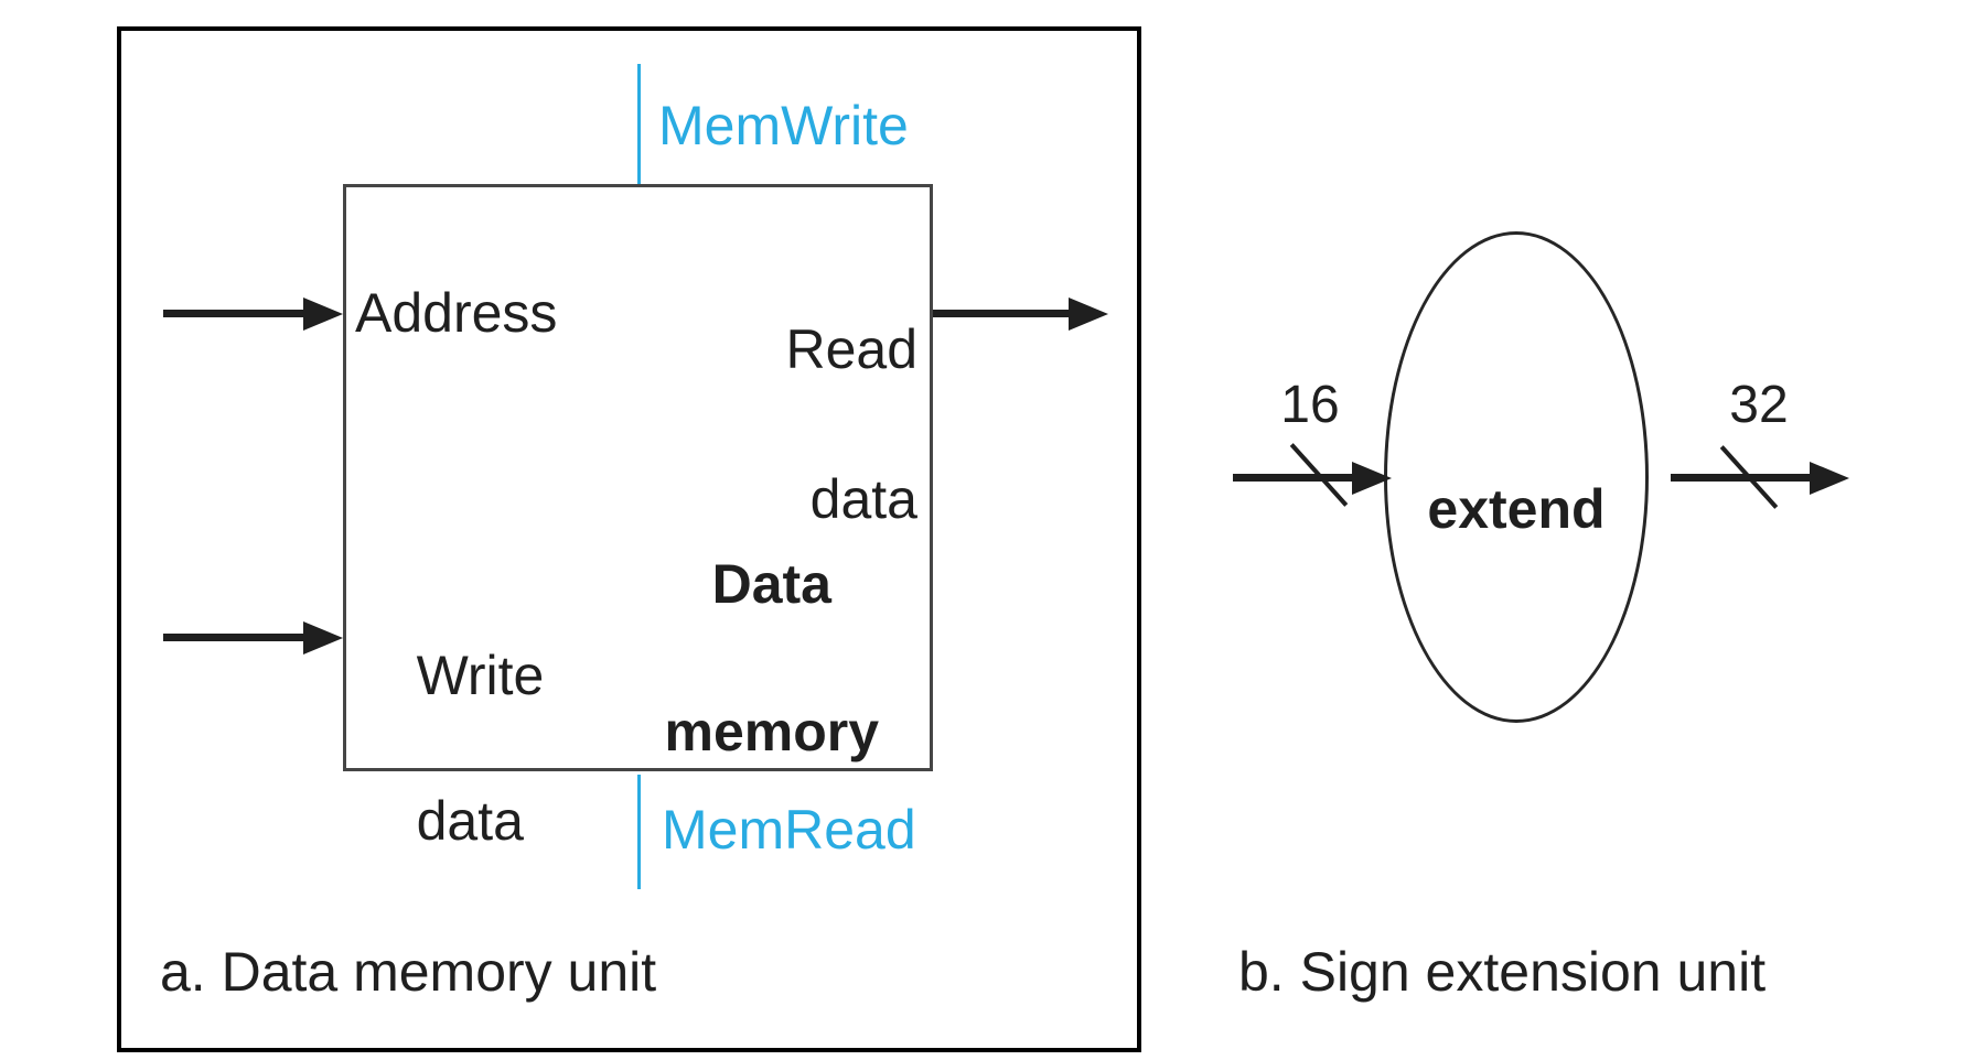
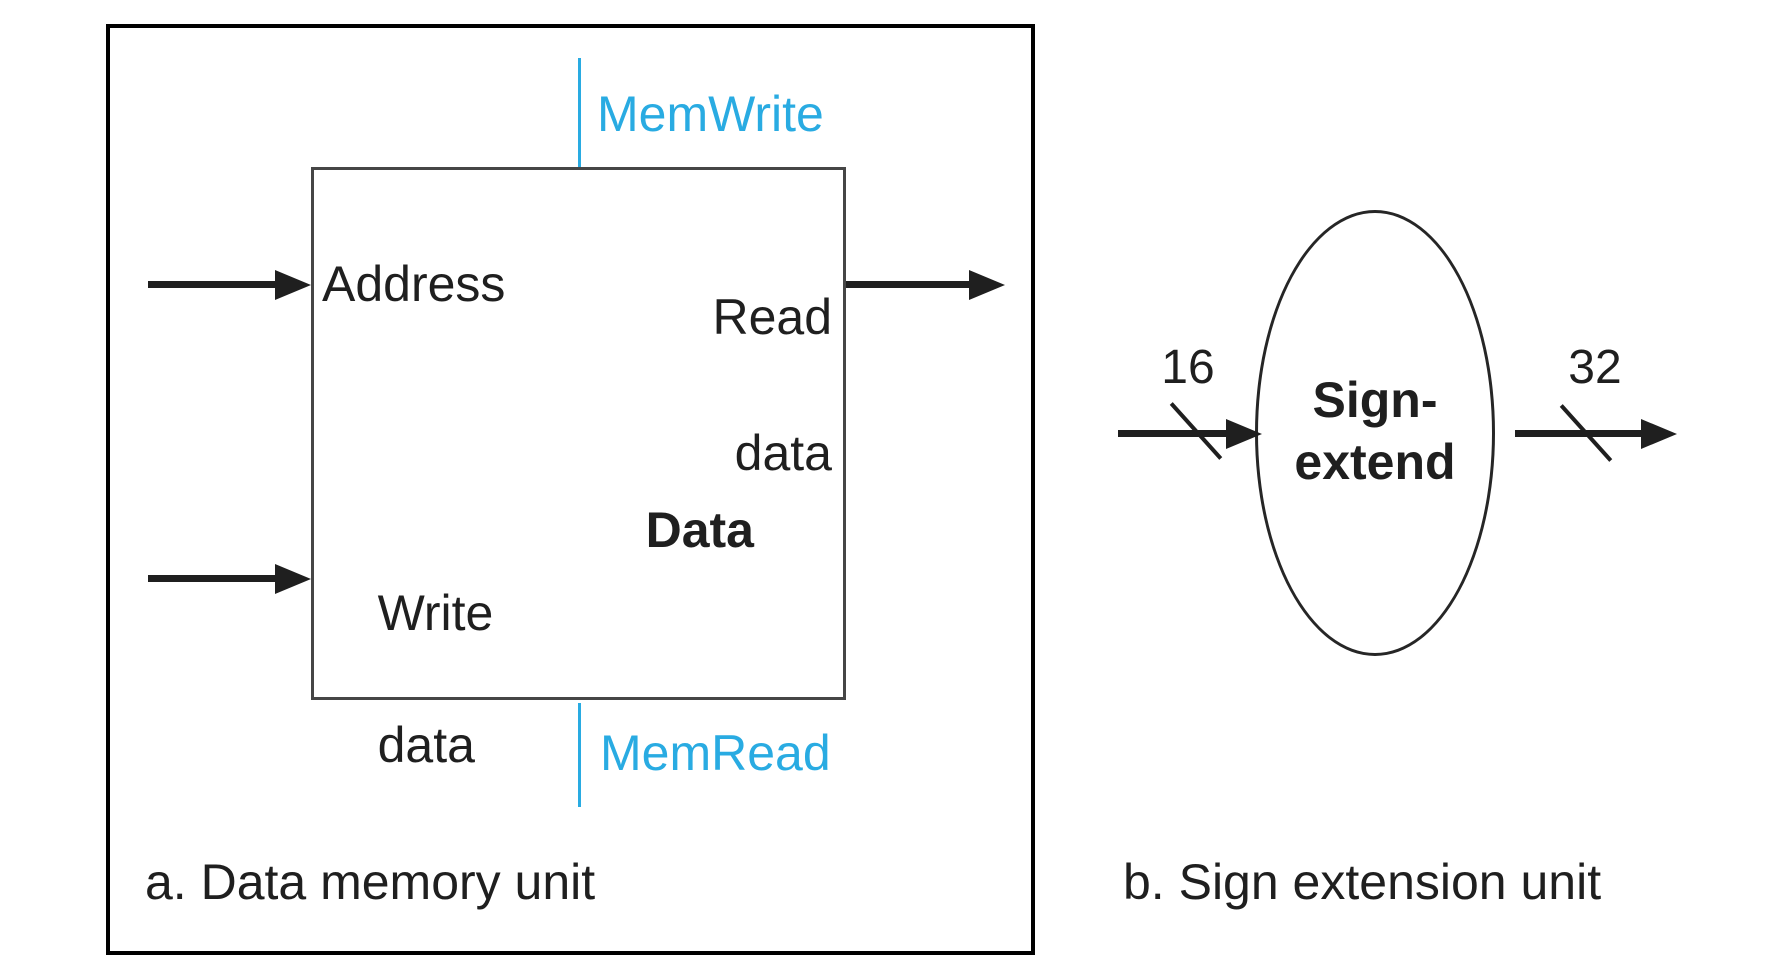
  MemWrite
  MemRead
  Address
  Read
  data
  Data
- memory
  Write
  data
  a. Data memory unit
+ Sign-
  extend
  16
  32
  b. Sign extension unit
